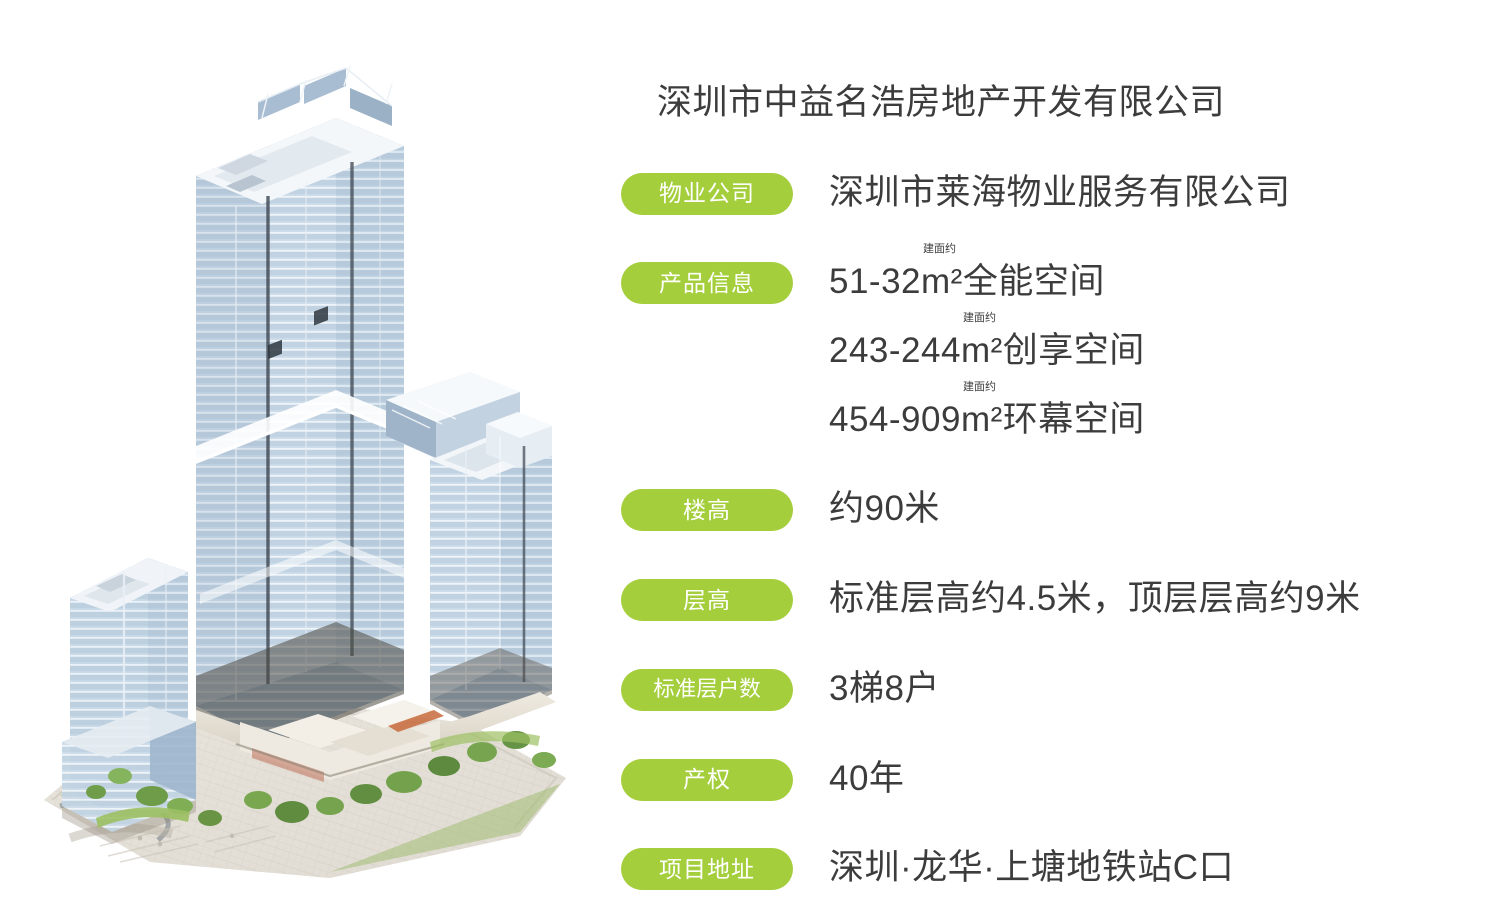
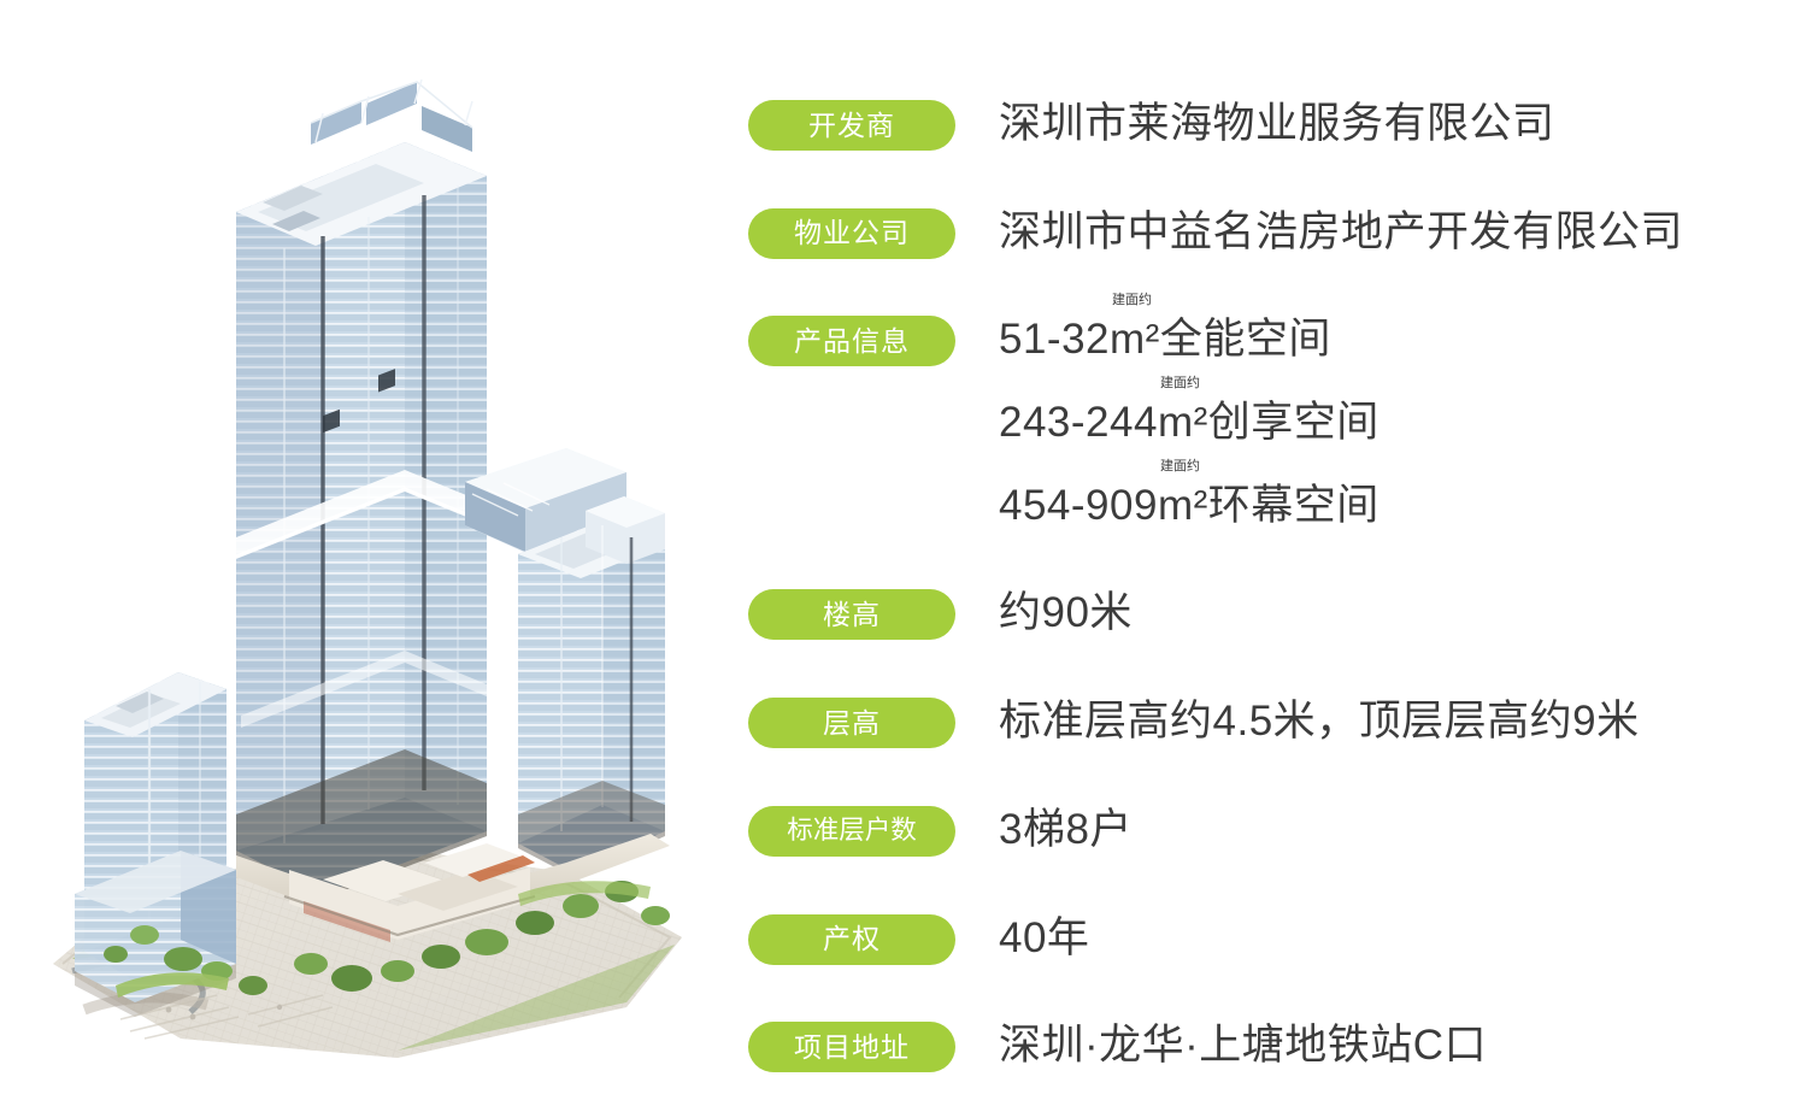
+ 开发商
- 深圳市中益名浩房地产开发有限公司
+ 深圳市莱海物业服务有限公司
  物业公司
- 深圳市莱海物业服务有限公司
+ 深圳市中益名浩房地产开发有限公司
  产品信息
  51-32
  建面约
  m²全能空间
  243-244
  建面约
  m²创享空间
  454-909
  建面约
  m²环幕空间
  楼高
  约90米
  层高
  标准层高约4.5米，顶层层高约9米
  标准层户数
  3梯8户
  产权
  40年
  项目地址
  深圳·龙华·上塘地铁站C口
